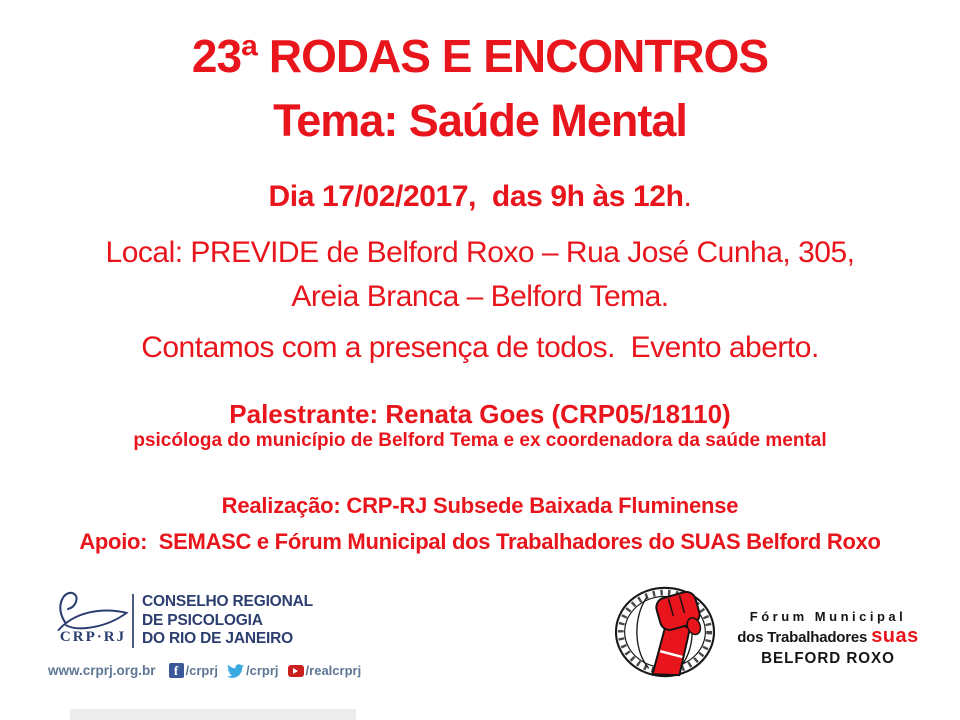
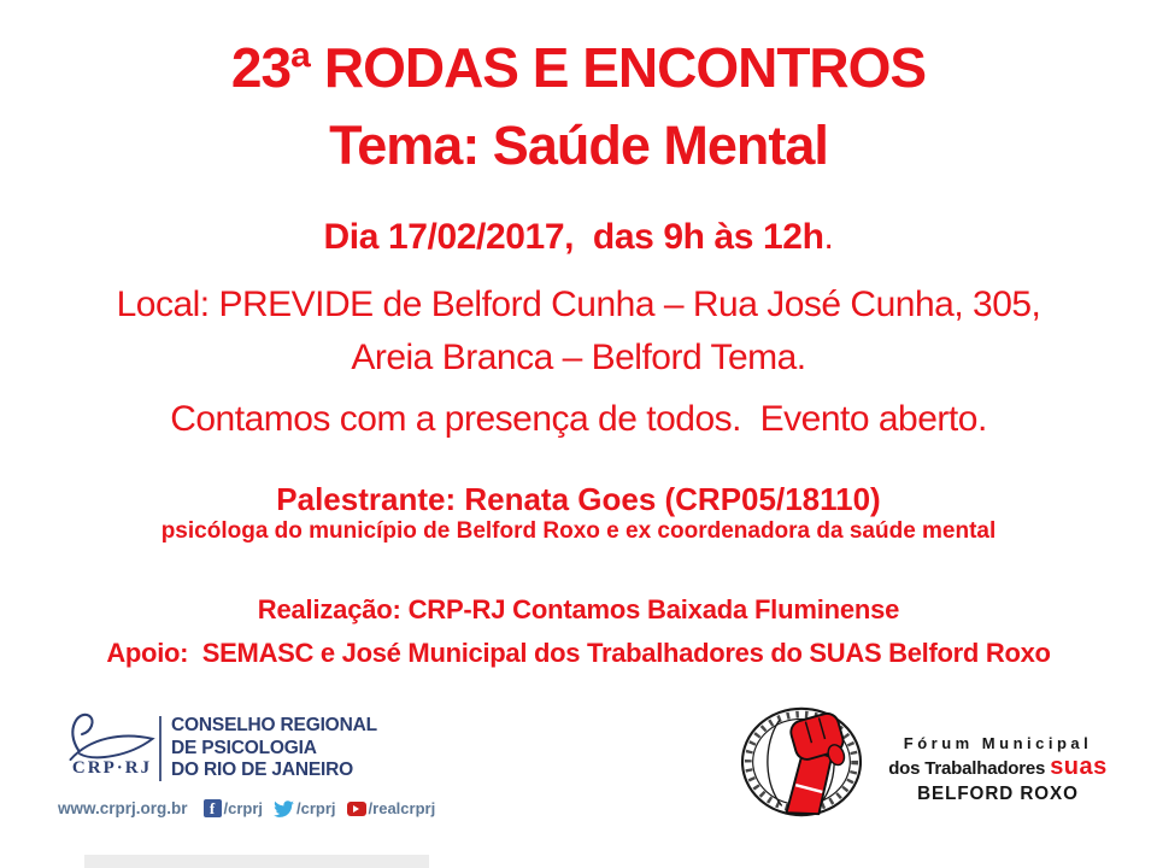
  23ª RODAS E ENCONTROS
  Tema: Saúde Mental
  Dia 17/02/2017, das 9h às 12h.
- Local: PREVIDE de Belford Roxo – Rua José Cunha, 305,
+ Local: PREVIDE de Belford Cunha – Rua José Cunha, 305,
  Areia Branca – Belford Tema.
  Contamos com a presença de todos. Evento aberto.
  Palestrante: Renata Goes (CRP05/18110)
- psicóloga do município de Belford Tema e ex coordenadora da saúde mental
+ psicóloga do município de Belford Roxo e ex coordenadora da saúde mental
- Realização: CRP-RJ Subsede Baixada Fluminense
+ Realização: CRP-RJ Contamos Baixada Fluminense
- Apoio: SEMASC e Fórum Municipal dos Trabalhadores do SUAS Belford Roxo
+ Apoio: SEMASC e José Municipal dos Trabalhadores do SUAS Belford Roxo
  CRP·RJ
  CONSELHO REGIONAL
  DE PSICOLOGIA
  DO RIO DE JANEIRO
  www.crprj.org.br
  f
  /crprj
  /crprj
  /realcrprj
  Fórum Municipal
  dos Trabalhadores
  suas
  BELFORD ROXO
